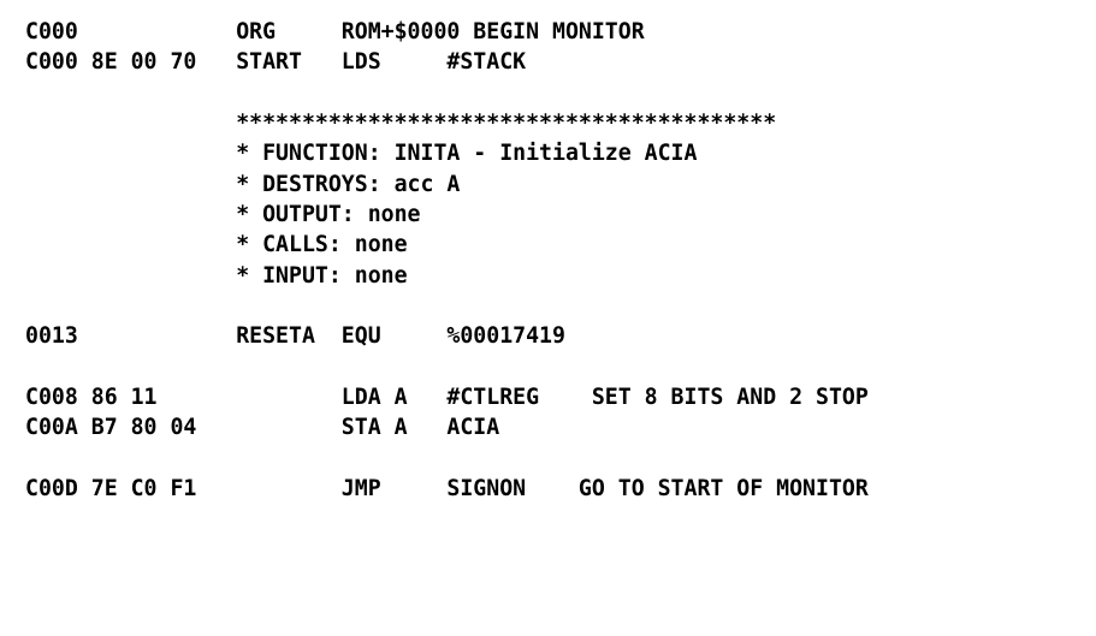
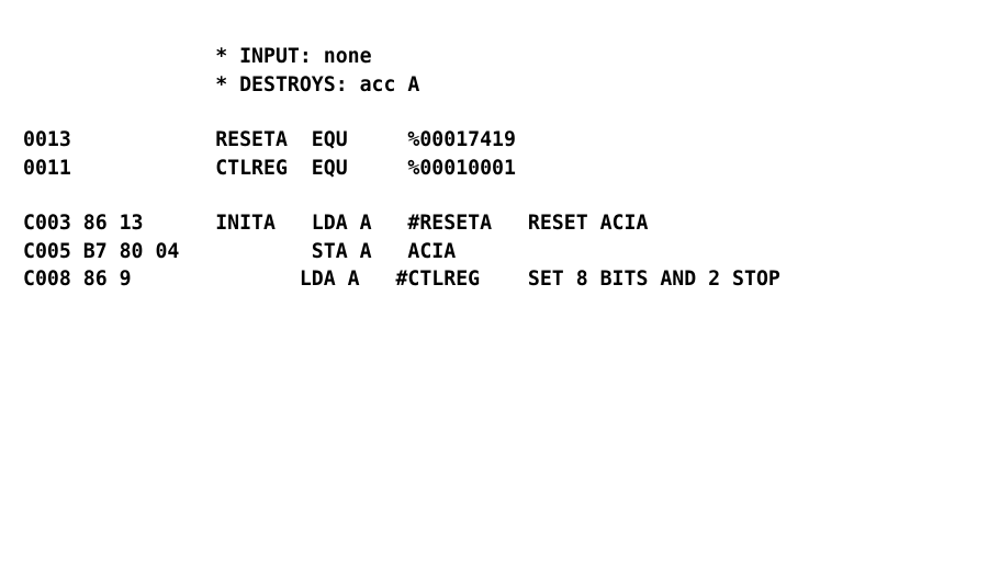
- C000 ORG ROM+$0000 BEGIN MONITOR
- C000 8E 00 70 START LDS #STACK
- *****************************************
- * FUNCTION: INITA - Initialize ACIA
- * DESTROYS: acc A
+ * INPUT: none
- * OUTPUT: none
- * CALLS: none
- * INPUT: none
+ * DESTROYS: acc A
  0013 RESETA EQU %00017419
+ 0011 CTLREG EQU %00010001
+ C003 86 13 INITA LDA A #RESETA RESET ACIA
+ C005 B7 80 04 STA A ACIA
- C008 86 11 LDA A #CTLREG SET 8 BITS AND 2 STOP
+ C008 86 9 LDA A #CTLREG SET 8 BITS AND 2 STOP
- C00A B7 80 04 STA A ACIA
- C00D 7E C0 F1 JMP SIGNON GO TO START OF MONITOR
